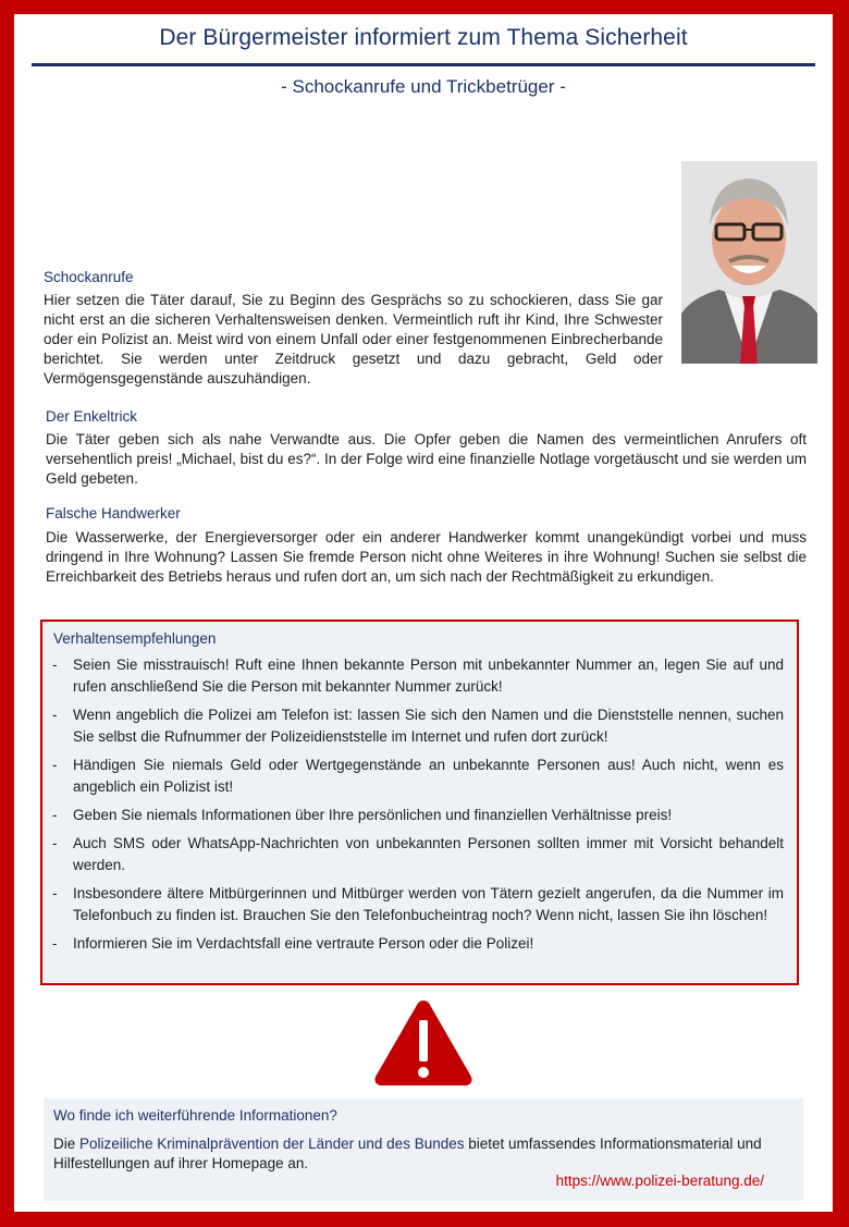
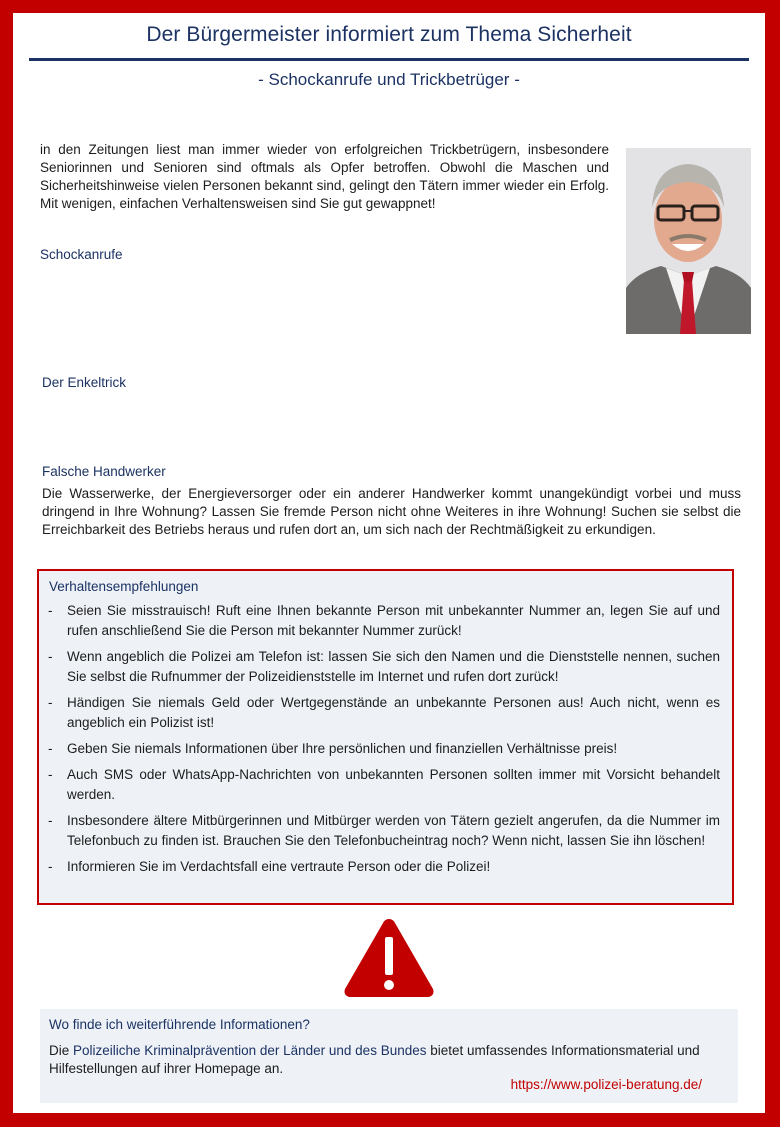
  Der Bürgermeister informiert zum Thema Sicherheit
  - Schockanrufe und Trickbetrüger -
+ in den Zeitungen liest man immer wieder von erfolgreichen Trickbetrügern, insbesondere Seniorinnen und Senioren sind oftmals als Opfer betroffen. Obwohl die Maschen und Sicherheitshinweise vielen Personen bekannt sind, gelingt den Tätern immer wieder ein Erfolg. Mit wenigen, einfachen Verhaltensweisen sind Sie gut gewappnet!
  Schockanrufe
- Hier setzen die Täter darauf, Sie zu Beginn des Gesprächs so zu schockieren, dass Sie gar nicht erst an die sicheren Verhaltensweisen denken. Vermeintlich ruft ihr Kind, Ihre Schwester oder ein Polizist an. Meist wird von einem Unfall oder einer festgenommenen Einbrecherbande berichtet. Sie werden unter Zeitdruck gesetzt und dazu gebracht, Geld oder Vermögensgegenstände auszuhändigen.
  Der Enkeltrick
- Die Täter geben sich als nahe Verwandte aus. Die Opfer geben die Namen des vermeintlichen Anrufers oft versehentlich preis! „Michael, bist du es?“. In der Folge wird eine finanzielle Notlage vorgetäuscht und sie werden um Geld gebeten.
  Falsche Handwerker
  Die Wasserwerke, der Energieversorger oder ein anderer Handwerker kommt unangekündigt vorbei und muss dringend in Ihre Wohnung? Lassen Sie fremde Person nicht ohne Weiteres in ihre Wohnung! Suchen sie selbst die Erreichbarkeit des Betriebs heraus und rufen dort an, um sich nach der Rechtmäßigkeit zu erkundigen.
  Verhaltensempfehlungen
  -
  Seien Sie misstrauisch! Ruft eine Ihnen bekannte Person mit unbekannter Nummer an, legen Sie auf und rufen anschließend Sie die Person mit bekannter Nummer zurück!
  -
  Wenn angeblich die Polizei am Telefon ist: lassen Sie sich den Namen und die Dienststelle nennen, suchen Sie selbst die Rufnummer der Polizeidienststelle im Internet und rufen dort zurück!
  -
  Händigen Sie niemals Geld oder Wertgegenstände an unbekannte Personen aus! Auch nicht, wenn es angeblich ein Polizist ist!
  -
  Geben Sie niemals Informationen über Ihre persönlichen und finanziellen Verhältnisse preis!
  -
  Auch SMS oder WhatsApp-Nachrichten von unbekannten Personen sollten immer mit Vorsicht behandelt werden.
  -
  Insbesondere ältere Mitbürgerinnen und Mitbürger werden von Tätern gezielt angerufen, da die Nummer im Telefonbuch zu finden ist. Brauchen Sie den Telefonbucheintrag noch? Wenn nicht, lassen Sie ihn löschen!
  -
  Informieren Sie im Verdachtsfall eine vertraute Person oder die Polizei!
  Wo finde ich weiterführende Informationen?
  Die Polizeiliche Kriminalprävention der Länder und des Bundes bietet umfassendes Informationsmaterial und Hilfestellungen auf ihrer Homepage an.
  https://www.polizei-beratung.de/
